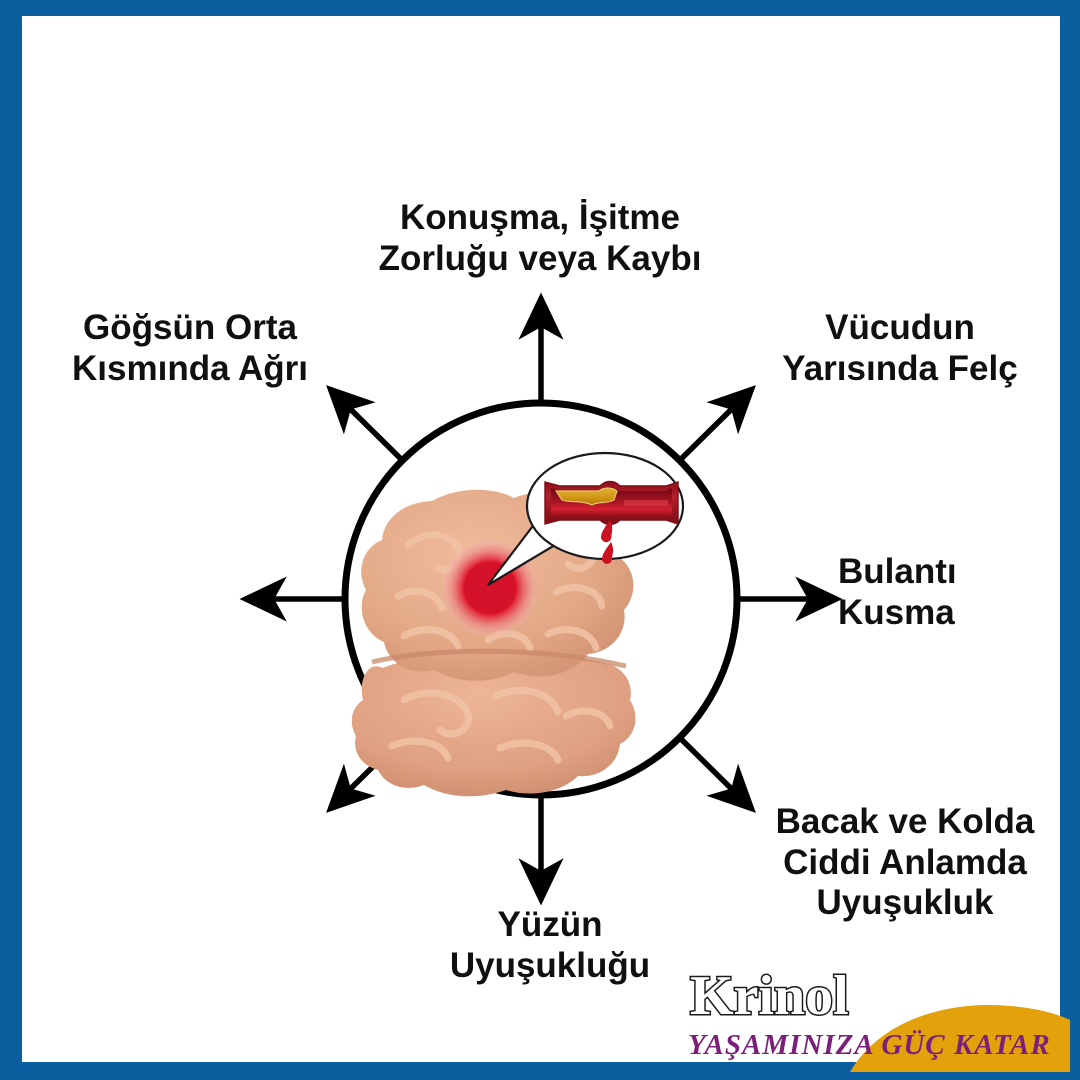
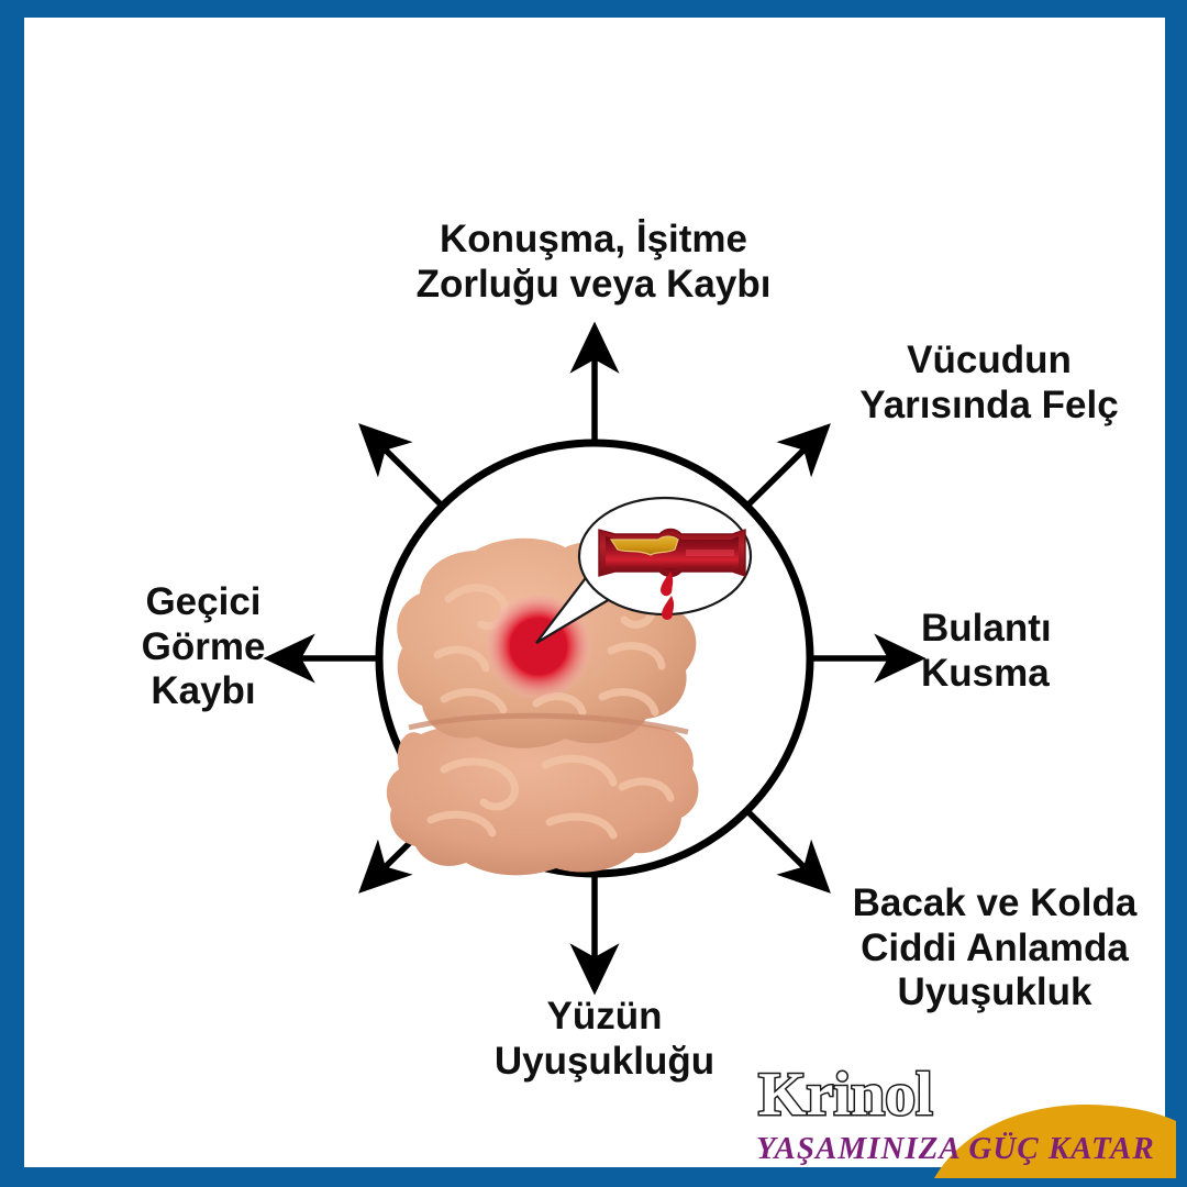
  Konuşma, İşitme
  Zorluğu veya Kaybı
- Göğsün Orta
- Kısmında Ağrı
  Vücudun
  Yarısında Felç
+ Geçici
+ Görme
+ Kaybı
  Bulantı
  Kusma
  Bacak ve Kolda
  Ciddi Anlamda
  Uyuşukluk
  Yüzün
  Uyuşukluğu
  Krinol
  YAŞAMINIZA GÜÇ KATAR
